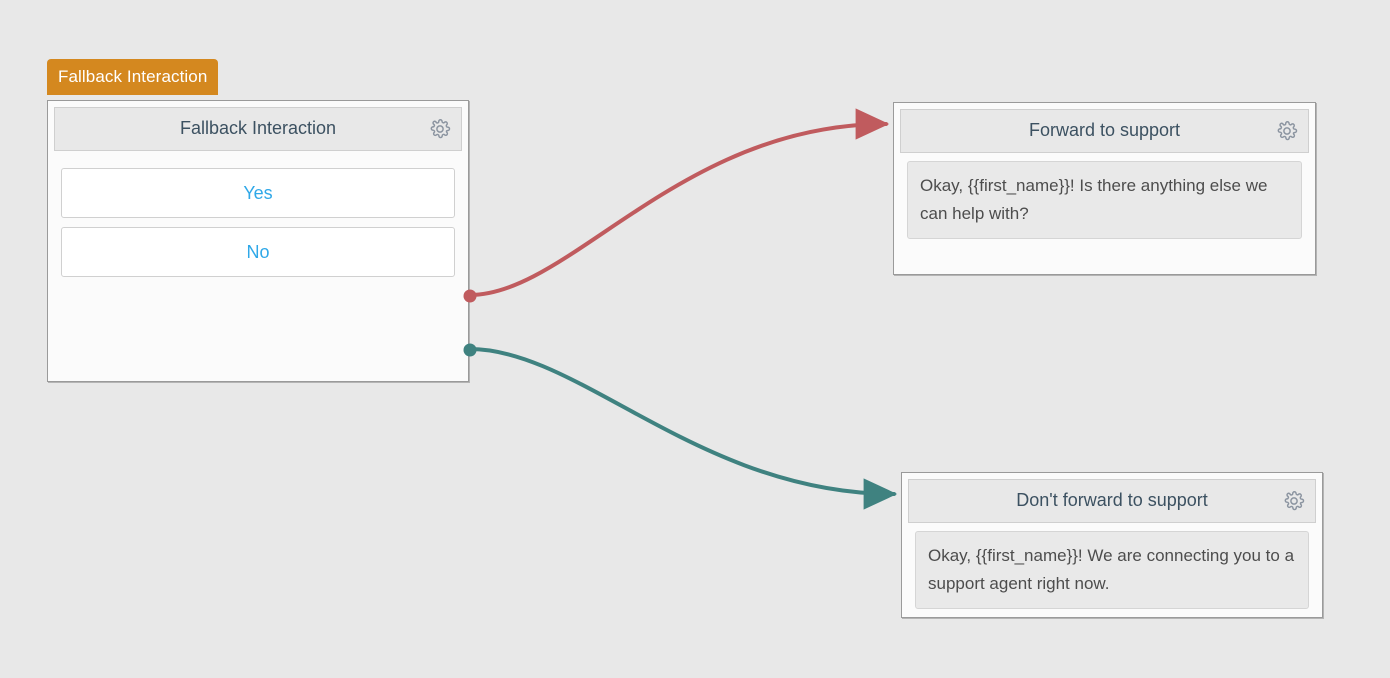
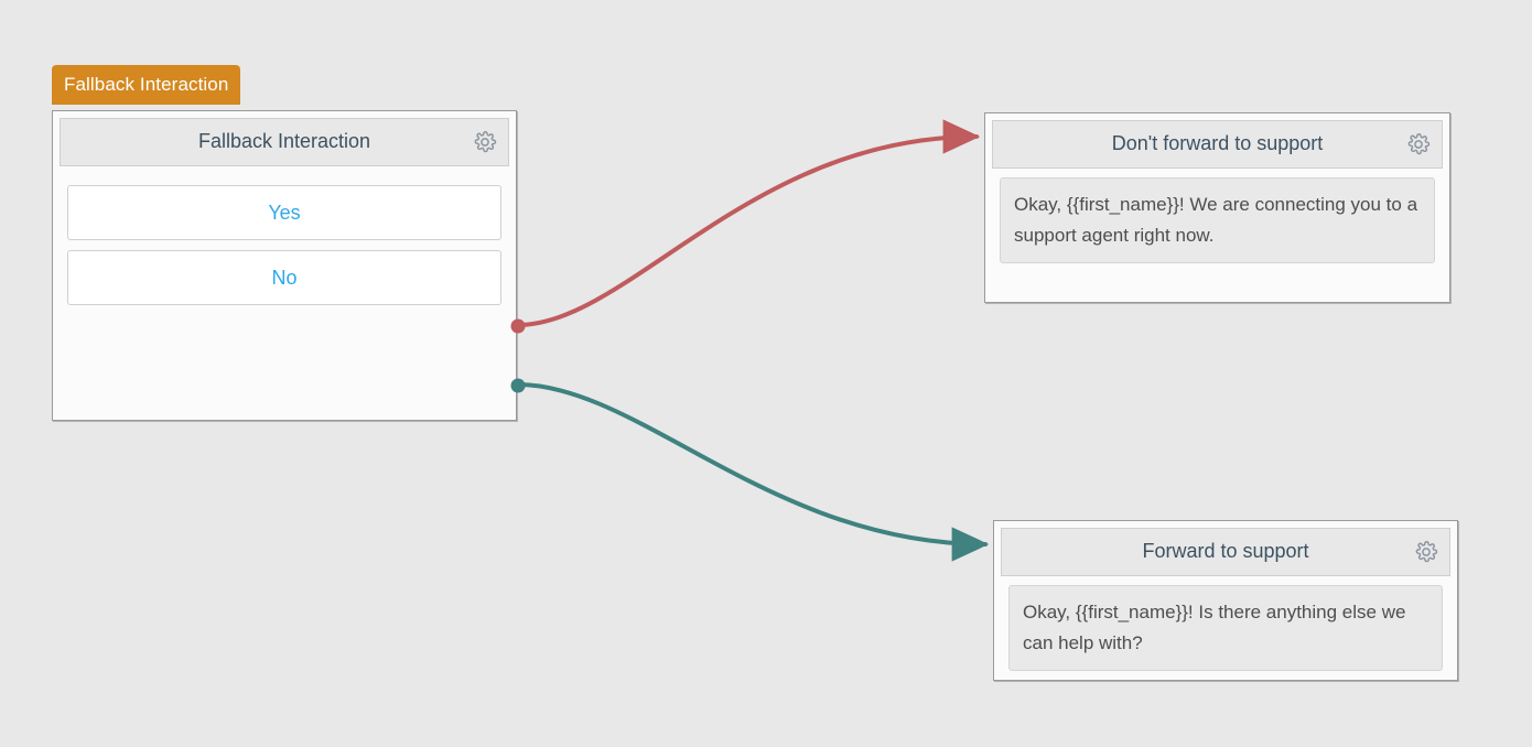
  Fallback Interaction
  Fallback Interaction
  Yes
  No
- Forward to support
+ Don't forward to support
- Okay, {{first_name}}! Is there anything else we can help with?
+ Okay, {{first_name}}! We are connecting you to a support agent right now.
- Don't forward to support
+ Forward to support
- Okay, {{first_name}}! We are connecting you to a support agent right now.
+ Okay, {{first_name}}! Is there anything else we can help with?
